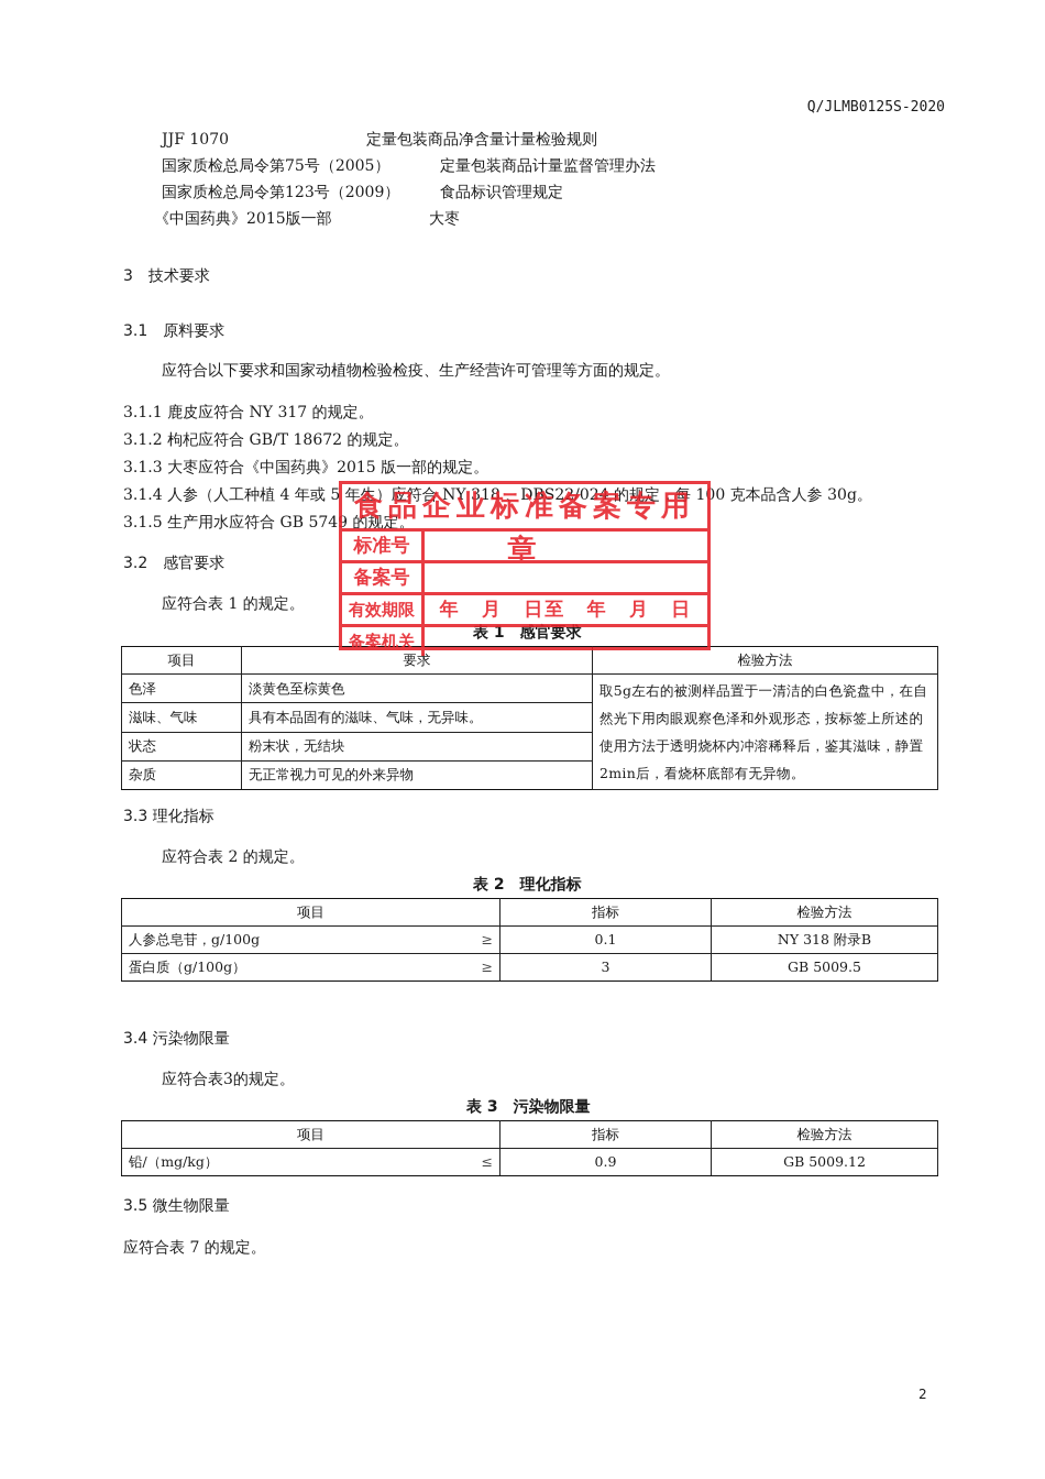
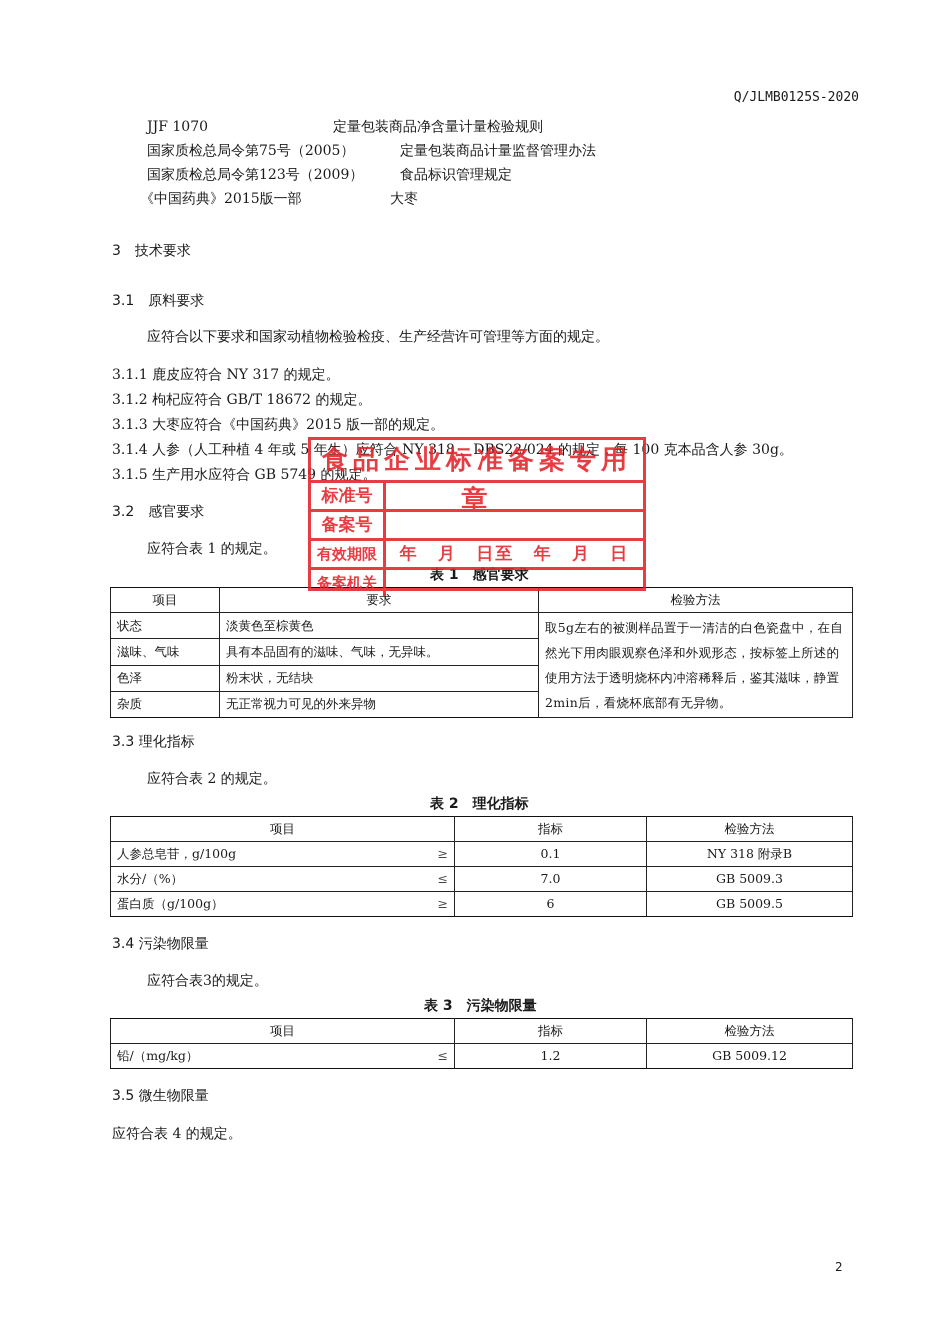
  Q/JLMB0125S-2020
  JJF 1070
  定量包装商品净含量计量检验规则
  国家质检总局令第75号（2005）
  定量包装商品计量监督管理办法
  国家质检总局令第123号（2009）
  食品标识管理规定
  《中国药典》2015版一部
  大枣
  3 技术要求
  3.1 原料要求
  应符合以下要求和国家动植物检验检疫、生产经营许可管理等方面的规定。
  3.1.1 鹿皮应符合 NY 317 的规定。
  3.1.2 枸杞应符合 GB/T 18672 的规定。
  3.1.3 大枣应符合《中国药典》2015 版一部的规定。
  3.1.4 人参（人工种植 4 年或 5 年生）应符合 NY 318 、DBS22/024 的规定，每 100 克本品含人参 30g。
  3.1.5 生产用水应符合 GB 5749 的规定。
  3.2 感官要求
  应符合表 1 的规定。
  表 1 感官要求
  项目	要求	检验方法
- 色泽	淡黄色至棕黄色	取5g左右的被测样品置于一清洁的白色瓷盘中，在自然光下用肉眼观察色泽和外观形态，按标签上所述的使用方法于透明烧杯内冲溶稀释后，鉴其滋味，静置2min后，看烧杯底部有无异物。
+ 状态	淡黄色至棕黄色	取5g左右的被测样品置于一清洁的白色瓷盘中，在自然光下用肉眼观察色泽和外观形态，按标签上所述的使用方法于透明烧杯内冲溶稀释后，鉴其滋味，静置2min后，看烧杯底部有无异物。
  滋味、气味	具有本品固有的滋味、气味，无异味。
- 状态	粉末状，无结块
+ 色泽	粉末状，无结块
  杂质	无正常视力可见的外来异物
  食品企业标准备案专用章
  标准号
  备案号
  有效期限
  年
  月
  日至
  年
  月
  日
  备案机关
  3.3 理化指标
  应符合表 2 的规定。
  表 2 理化指标
  项目	指标	检验方法
  人参总皂苷，g/100g ≥	0.1	NY 318 附录B
+ 水分/（%） ≤	7.0	GB 5009.3
- 蛋白质（g/100g） ≥	3	GB 5009.5
+ 蛋白质（g/100g） ≥	6	GB 5009.5
  3.4 污染物限量
  应符合表3的规定。
  表 3 污染物限量
  项目	指标	检验方法
- 铅/（mg/kg） ≤	0.9	GB 5009.12
+ 铅/（mg/kg） ≤	1.2	GB 5009.12
  3.5 微生物限量
- 应符合表 7 的规定。
+ 应符合表 4 的规定。
  2
